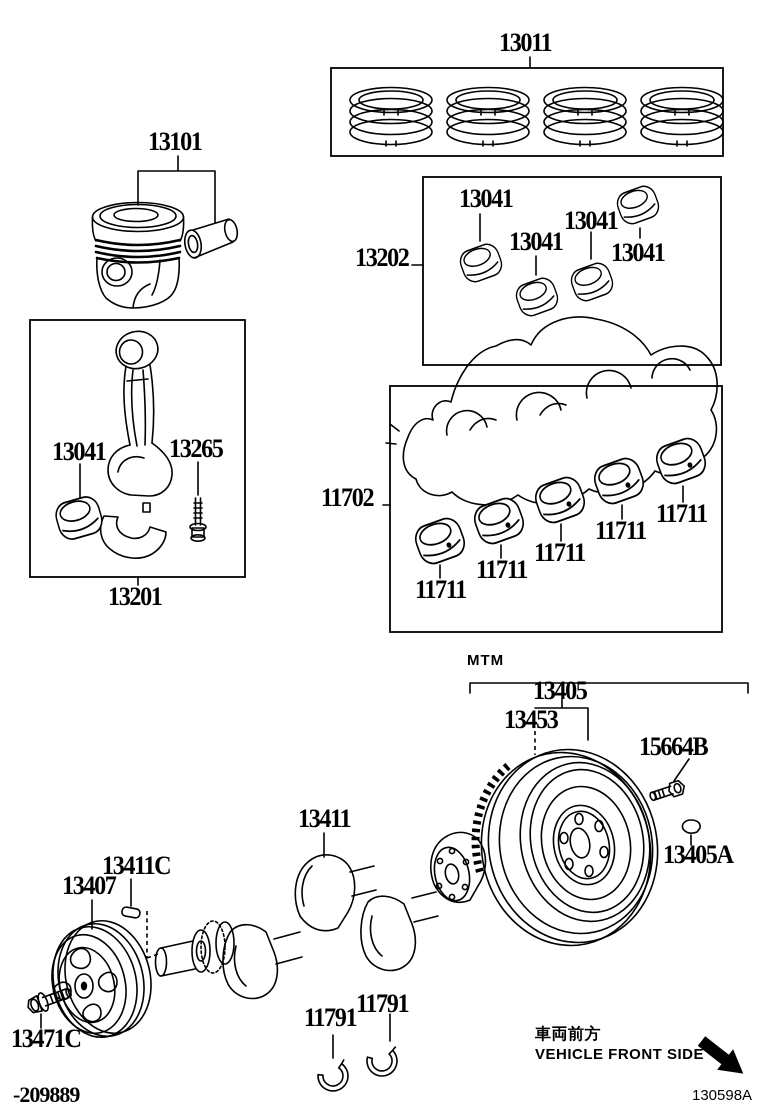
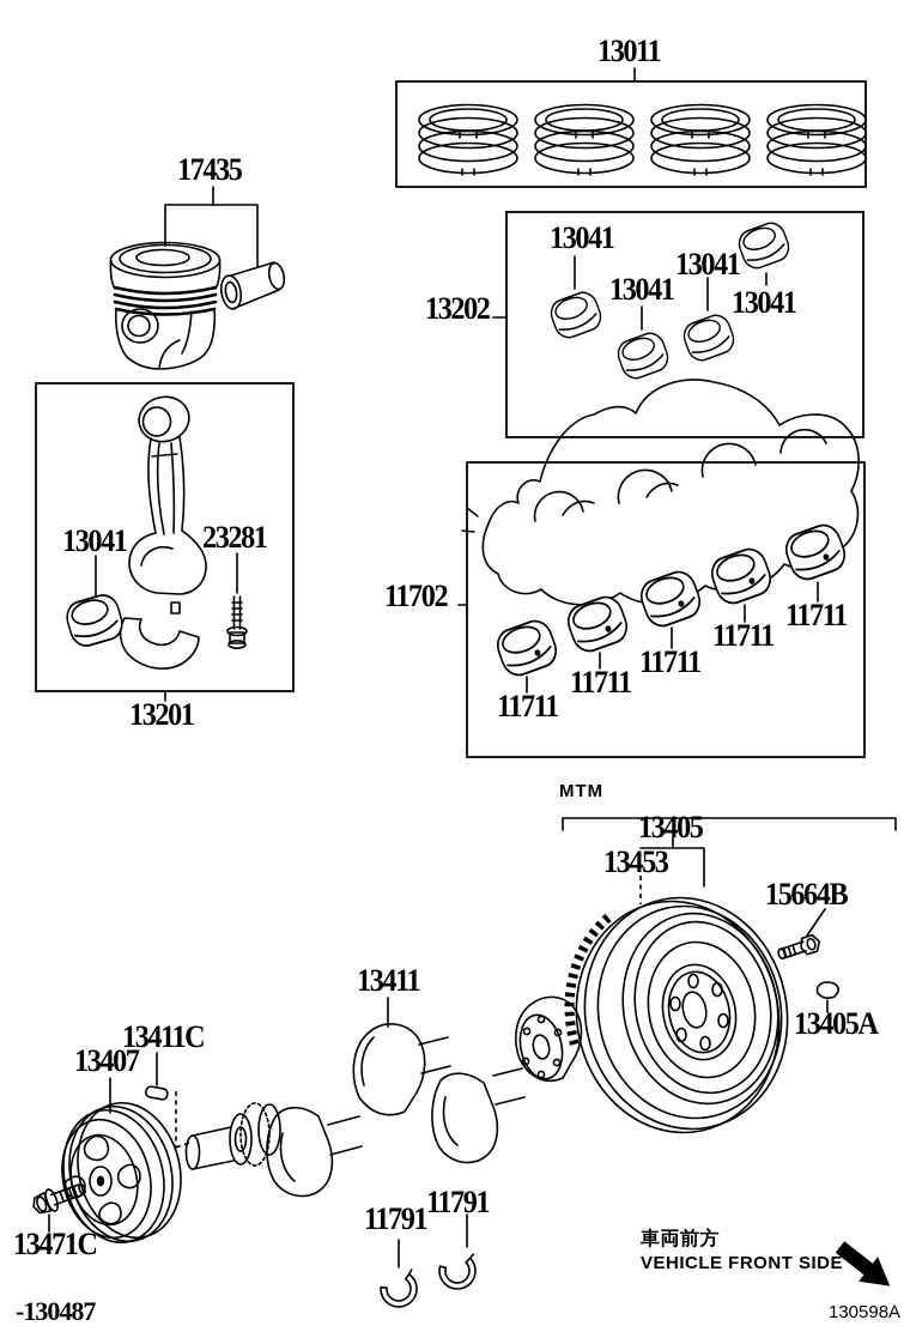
  13011
- 13101
+ 17435
  13202
  13041
  13041
  13041
  13041
  11702
  11711
  11711
  11711
  11711
  11711
  13041
- 13265
+ 23281
  13201
  MTM
  13405
  13453
  15664B
  13405A
  13411
  13411C
  13407
  13471C
  11791
  11791
  車両前方
  VEHICLE FRONT SIDE
- -209889
+ -130487
  130598A
